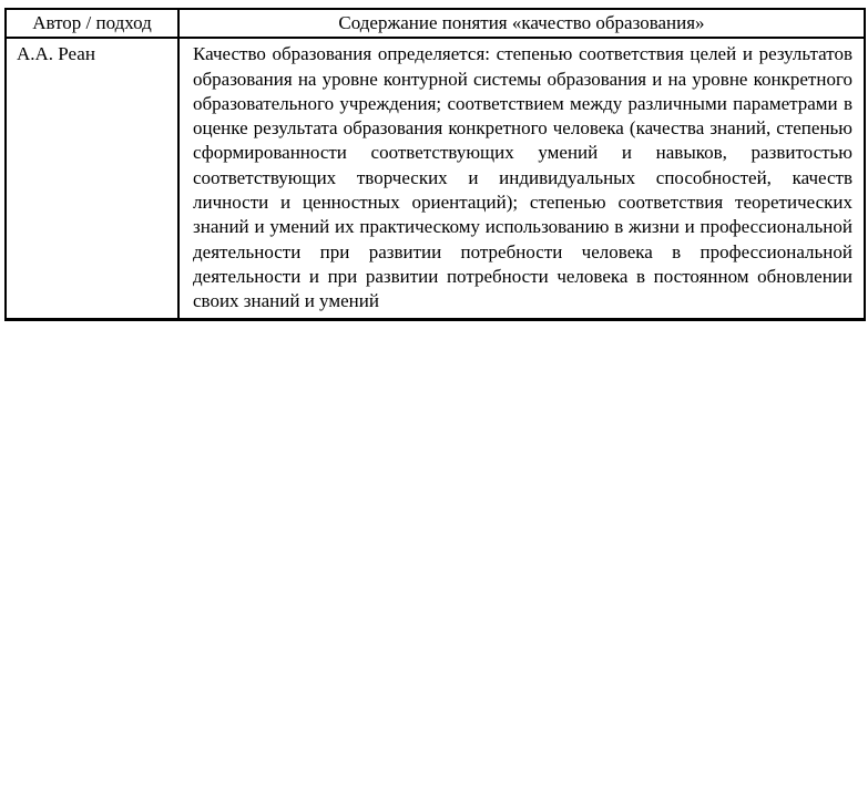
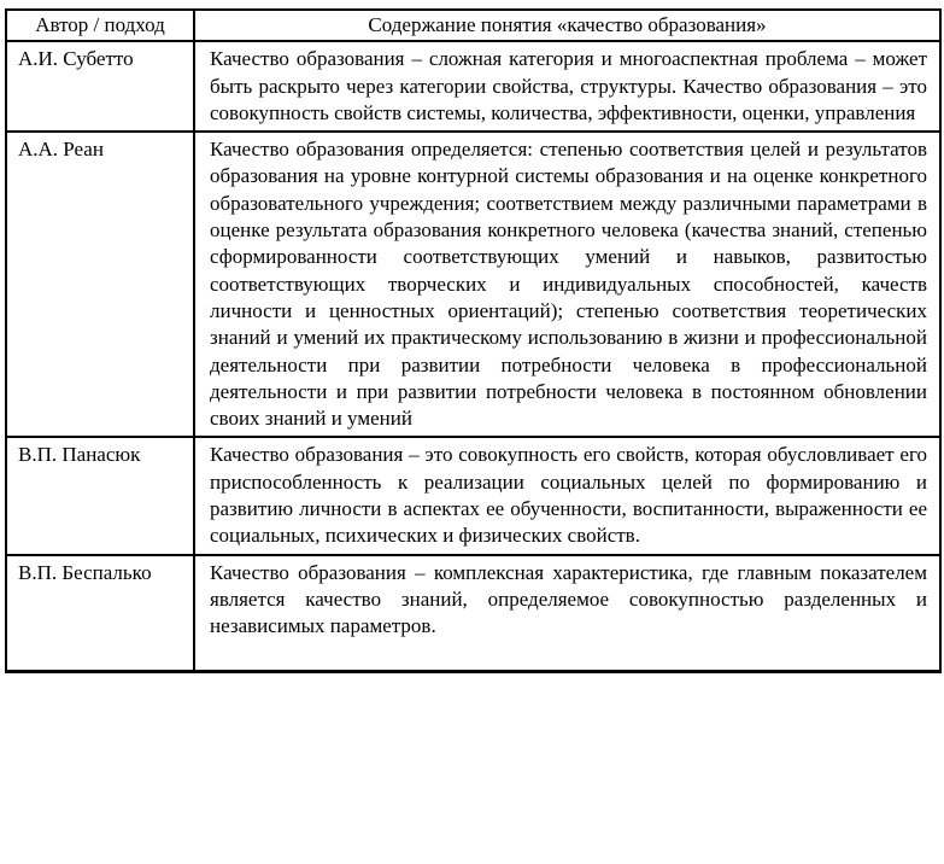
  Автор / подход	Содержание понятия «качество образования»
+ А.И. Субетто	Качество образования – сложная категория и многоаспектная проблема – может быть раскрыто через категории свойства, структуры. Качество образования – это совокупность свойств системы, количества, эффективности, оценки, управления
- А.А. Реан	Качество образования определяется: степенью соответствия целей и результатов образования на уровне контурной системы образования и на уровне конкретного образовательного учреждения; соответствием между различными параметрами в оценке результата образования конкретного человека (качества знаний, степенью сформированности соответствующих умений и навыков, развитостью соответствующих творческих и индивидуальных способностей, качеств личности и ценностных ориентаций); степенью соответствия теоретических знаний и умений их практическому использованию в жизни и профессиональной деятельности при развитии потребности человека в профессиональной деятельности и при развитии потребности человека в постоянном обновлении своих знаний и умений
+ А.А. Реан	Качество образования определяется: степенью соответствия целей и результатов образования на уровне контурной системы образования и на оценке конкретного образовательного учреждения; соответствием между различными параметрами в оценке результата образования конкретного человека (качества знаний, степенью сформированности соответствующих умений и навыков, развитостью соответствующих творческих и индивидуальных способностей, качеств личности и ценностных ориентаций); степенью соответствия теоретических знаний и умений их практическому использованию в жизни и профессиональной деятельности при развитии потребности человека в профессиональной деятельности и при развитии потребности человека в постоянном обновлении своих знаний и умений
+ В.П. Панасюк	Качество образования – это совокупность его свойств, которая обусловливает его приспособленность к реализации социальных целей по формированию и развитию личности в аспектах ее обученности, воспитанности, выраженности ее социальных, психических и физических свойств.
+ В.П. Беспалько	Качество образования – комплексная характеристика, где главным показателем является качество знаний, определяемое совокупностью разделенных и независимых параметров.
